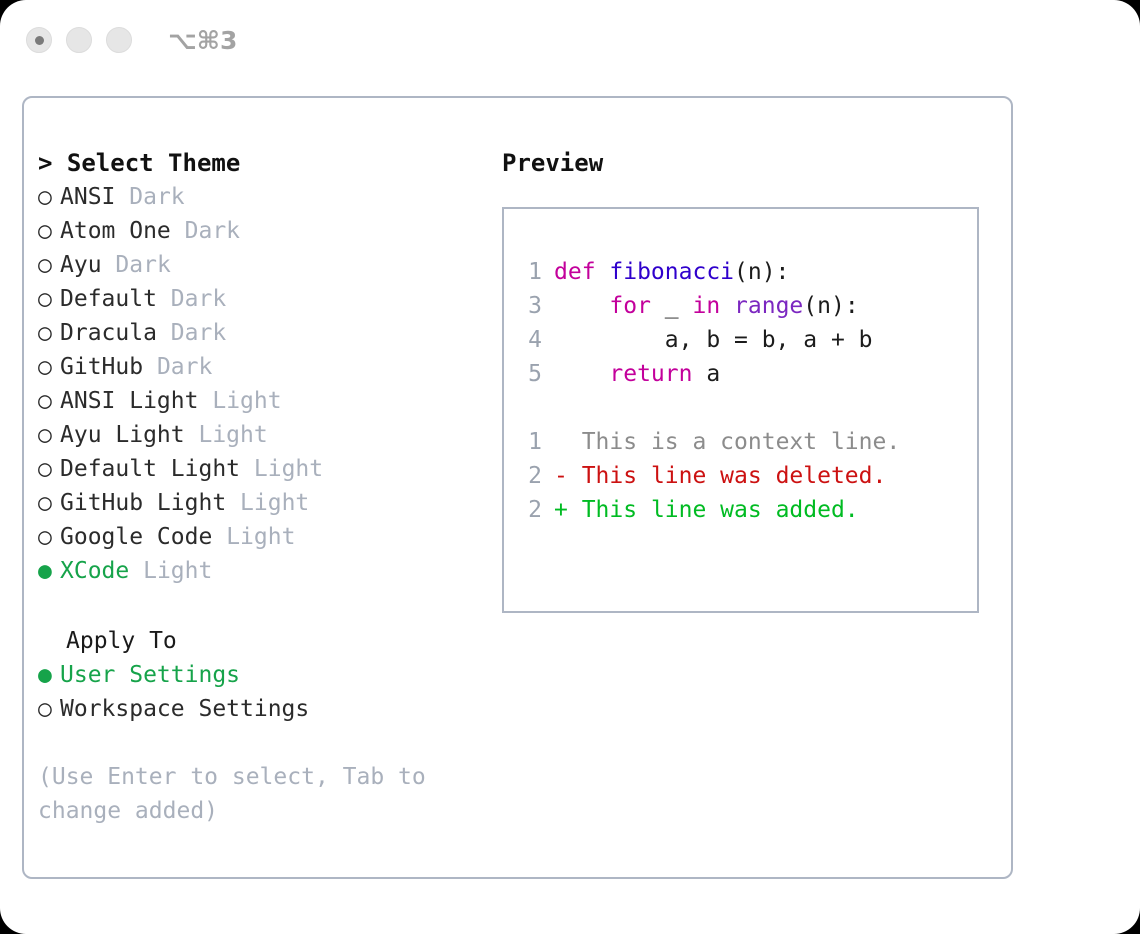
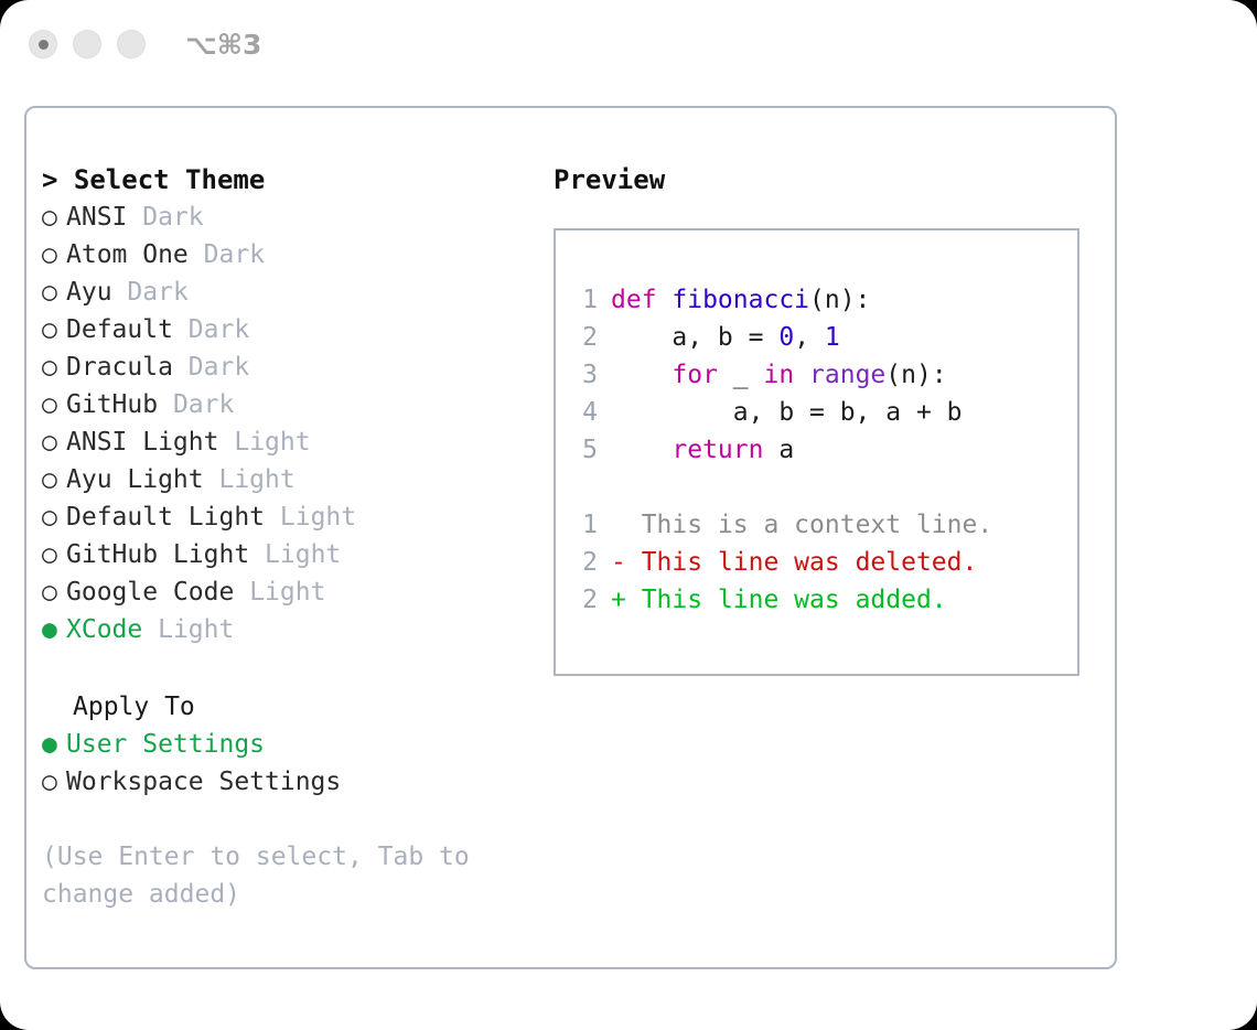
  ⌥⌘3
  > Select Theme
  ○ ANSI Dark
  ○ Atom One Dark
  ○ Ayu Dark
  ○ Default Dark
  ○ Dracula Dark
  ○ GitHub Dark
  ○ ANSI Light Light
  ○ Ayu Light Light
  ○ Default Light Light
  ○ GitHub Light Light
  ○ Google Code Light
  ● XCode Light
  Apply To
  ● User Settings
  ○ Workspace Settings
  (Use Enter to select, Tab to change added)
  Preview
  1 def fibonacci(n):
+ 2 a, b = 0, 1
  3 for _ in range(n):
  4 a, b = b, a + b
  5 return a
  1 This is a context line.
  2 - This line was deleted.
  2 + This line was added.
